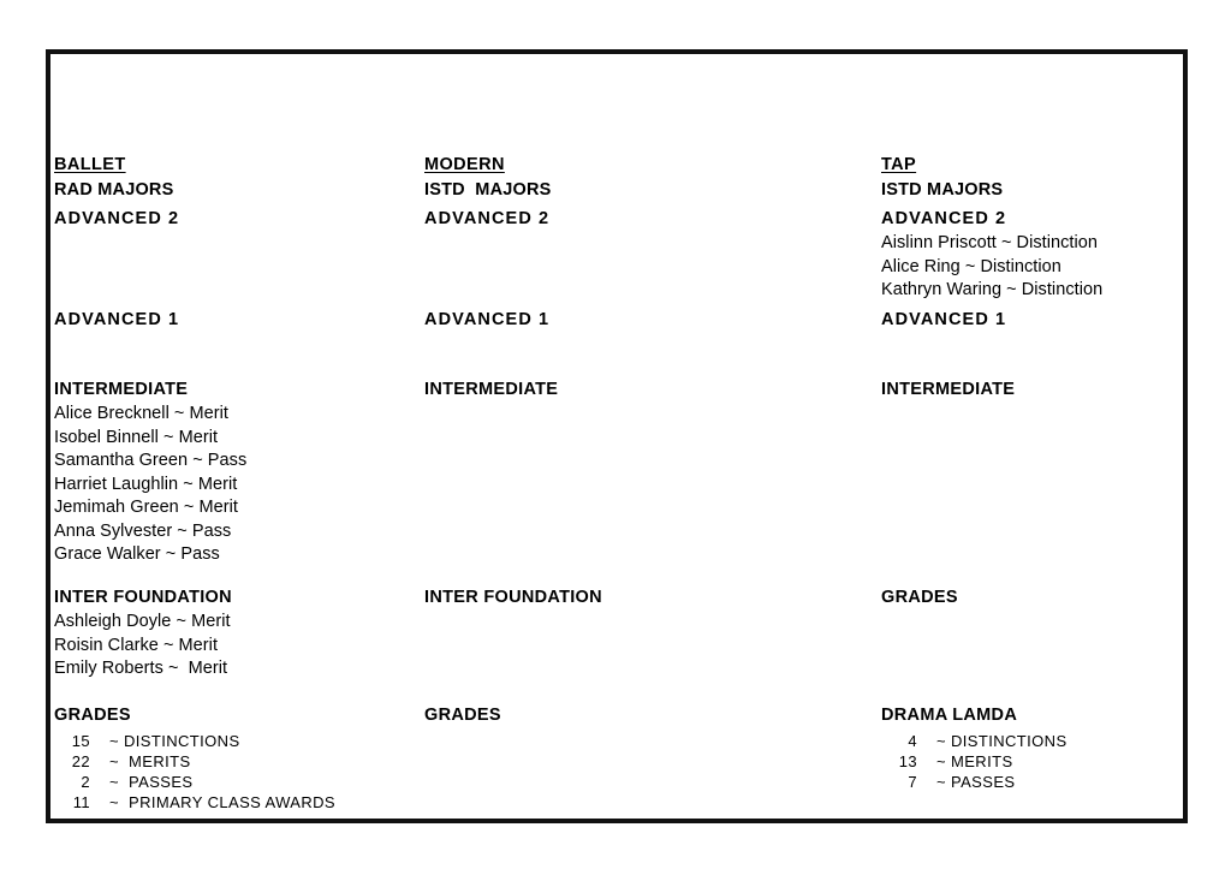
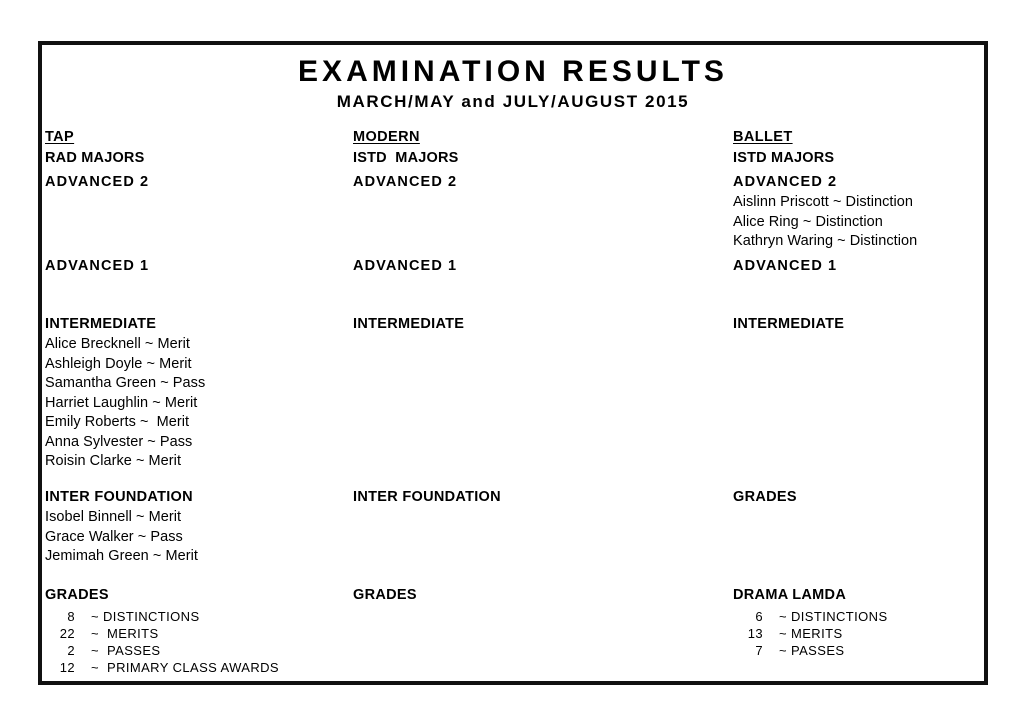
+ EXAMINATION RESULTS
+ MARCH/MAY and JULY/AUGUST 2015
- BALLET
+ TAP
  RAD MAJORS
  ADVANCED 2
  ADVANCED 1
  INTERMEDIATE
  Alice Brecknell ~ Merit
- Isobel Binnell ~ Merit
+ Ashleigh Doyle ~ Merit
  Samantha Green ~ Pass
  Harriet Laughlin ~ Merit
- Jemimah Green ~ Merit
+ Emily Roberts ~ Merit
  Anna Sylvester ~ Pass
- Grace Walker ~ Pass
+ Roisin Clarke ~ Merit
  INTER FOUNDATION
- Ashleigh Doyle ~ Merit
+ Isobel Binnell ~ Merit
- Roisin Clarke ~ Merit
+ Grace Walker ~ Pass
- Emily Roberts ~ Merit
+ Jemimah Green ~ Merit
  GRADES
- 15
+ 8
  ~ DISTINCTIONS
  22
  ~ MERITS
  2
  ~ PASSES
- 11
+ 12
  ~ PRIMARY CLASS AWARDS
  MODERN
  ISTD MAJORS
  ADVANCED 2
  ADVANCED 1
  INTERMEDIATE
  INTER FOUNDATION
  GRADES
- TAP
+ BALLET
  ISTD MAJORS
  ADVANCED 2
  Aislinn Priscott ~ Distinction
  Alice Ring ~ Distinction
  Kathryn Waring ~ Distinction
  ADVANCED 1
  INTERMEDIATE
  GRADES
  DRAMA LAMDA
- 4
+ 6
  ~ DISTINCTIONS
  13
  ~ MERITS
  7
  ~ PASSES
